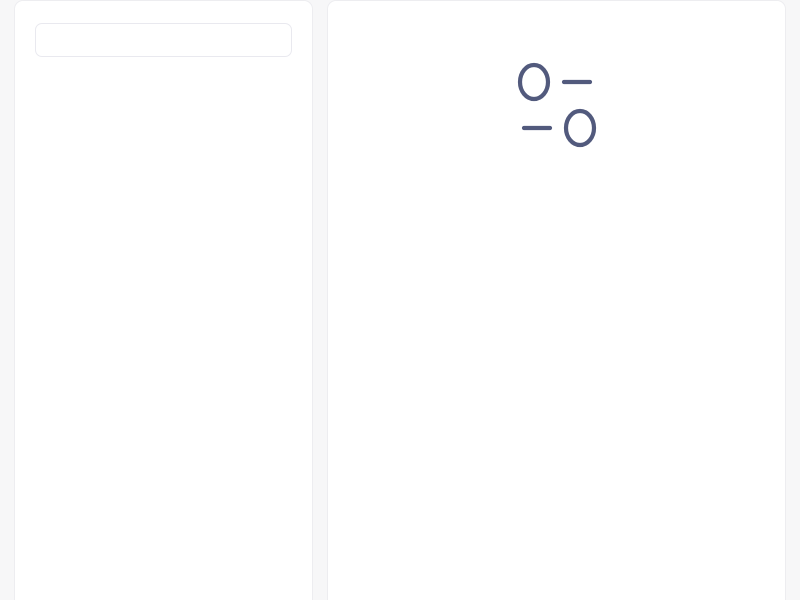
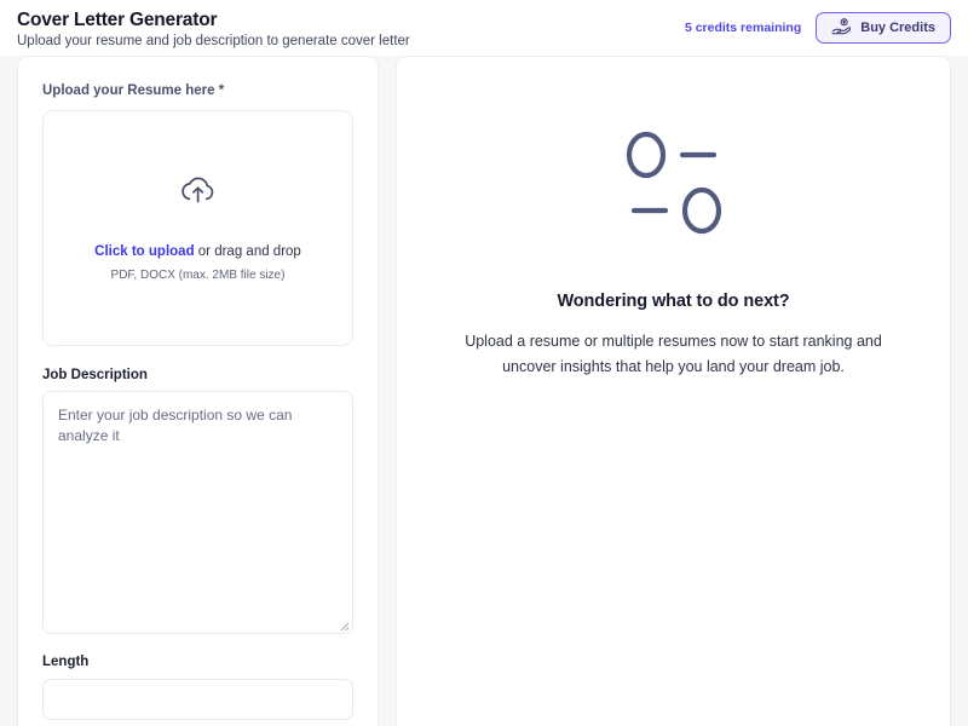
+ Cover Letter Generator
+ Upload your resume and job description to generate cover letter
+ 5 credits remaining
+ Buy Credits
+ Upload your Resume here *
+ Click to upload or drag and drop
+ PDF, DOCX (max. 2MB file size)
+ Job Description
+ Enter your job description so we can analyze it
+ Length
+ Wondering what to do next?
+ Upload a resume or multiple resumes now to start ranking and uncover insights that help you land your dream job.
